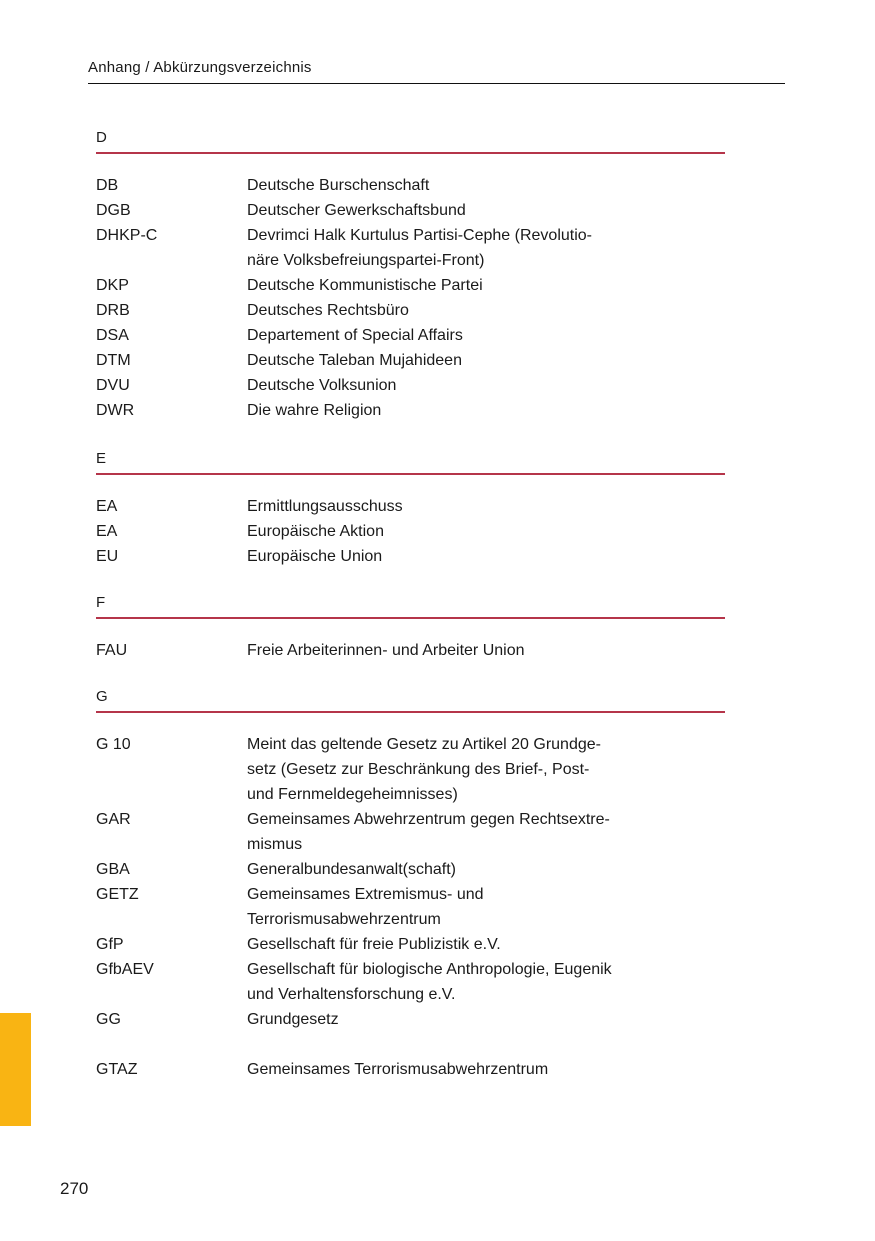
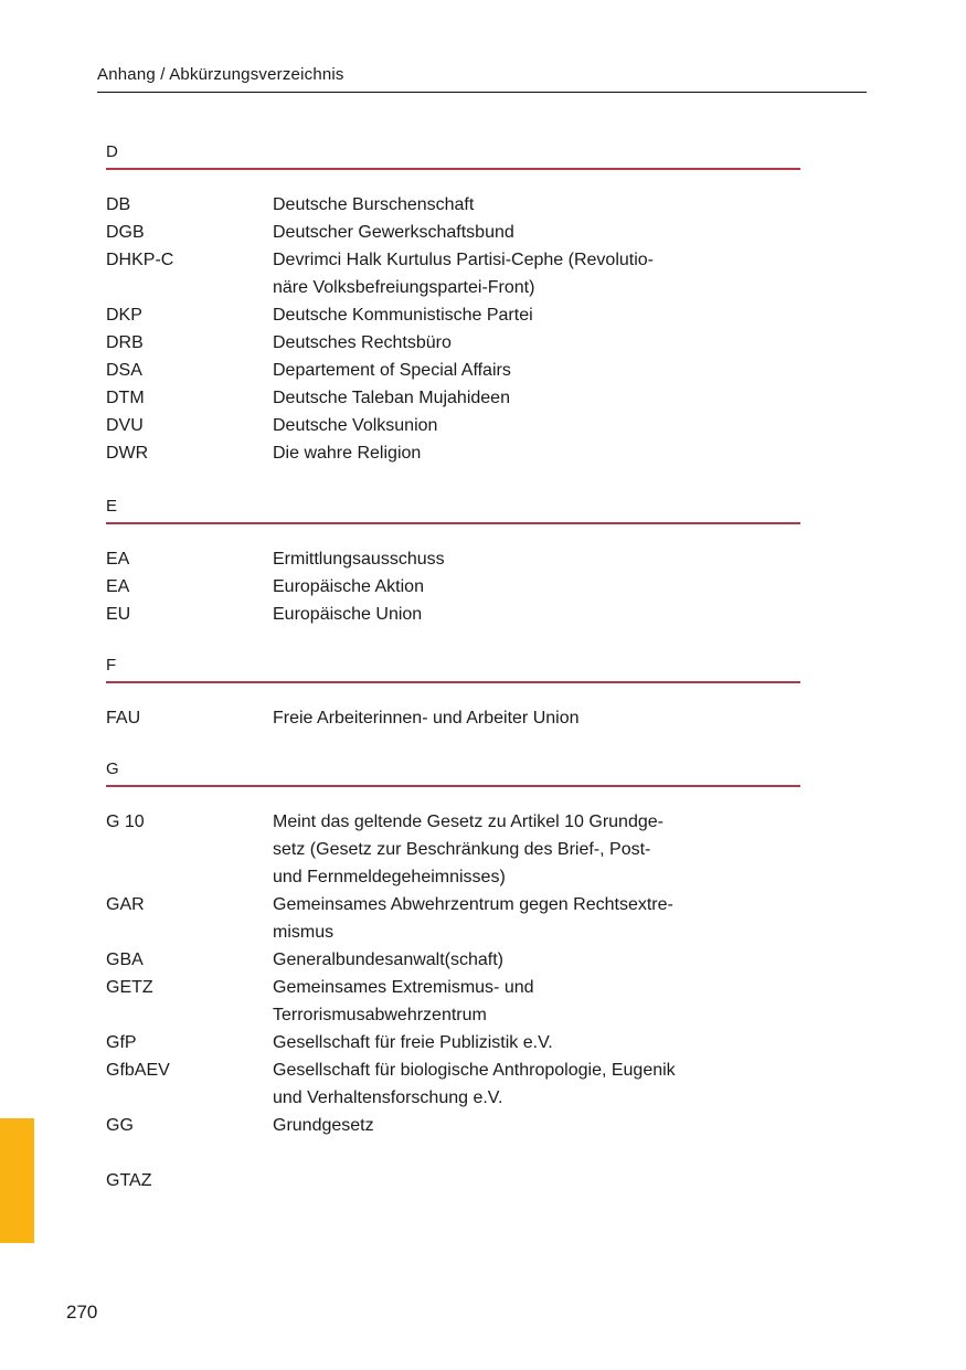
  Anhang / Abkürzungsverzeichnis
  D
  DB
  Deutsche Burschenschaft
  DGB
  Deutscher Gewerkschaftsbund
  DHKP-C
  Devrimci Halk Kurtulus Partisi-Cephe (Revolutio-
  näre Volksbefreiungspartei-Front)
  DKP
  Deutsche Kommunistische Partei
  DRB
  Deutsches Rechtsbüro
  DSA
  Departement of Special Affairs
  DTM
  Deutsche Taleban Mujahideen
  DVU
  Deutsche Volksunion
  DWR
  Die wahre Religion
  E
  EA
  Ermittlungsausschuss
  EA
  Europäische Aktion
  EU
  Europäische Union
  F
  FAU
  Freie Arbeiterinnen- und Arbeiter Union
  G
  G 10
- Meint das geltende Gesetz zu Artikel 20 Grundge-
+ Meint das geltende Gesetz zu Artikel 10 Grundge-
  setz (Gesetz zur Beschränkung des Brief-, Post-
  und Fernmeldegeheimnisses)
  GAR
  Gemeinsames Abwehrzentrum gegen Rechtsextre-
  mismus
  GBA
  Generalbundesanwalt(schaft)
  GETZ
  Gemeinsames Extremismus- und
  Terrorismusabwehrzentrum
  GfP
  Gesellschaft für freie Publizistik e.V.
  GfbAEV
  Gesellschaft für biologische Anthropologie, Eugenik
  und Verhaltensforschung e.V.
  GG
  Grundgesetz
  GTAZ
- Gemeinsames Terrorismusabwehrzentrum
  270
